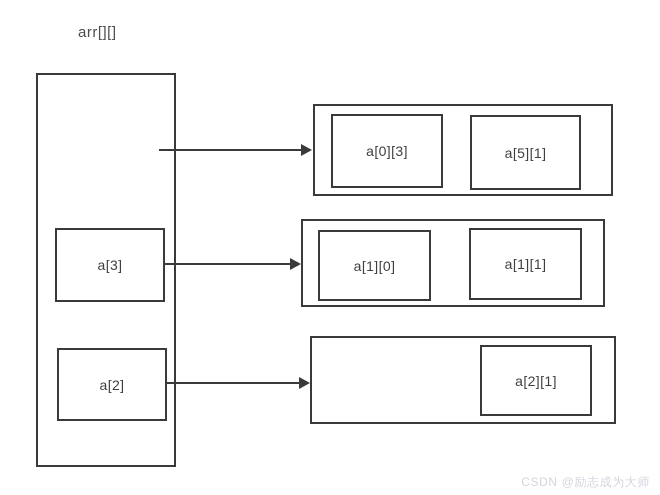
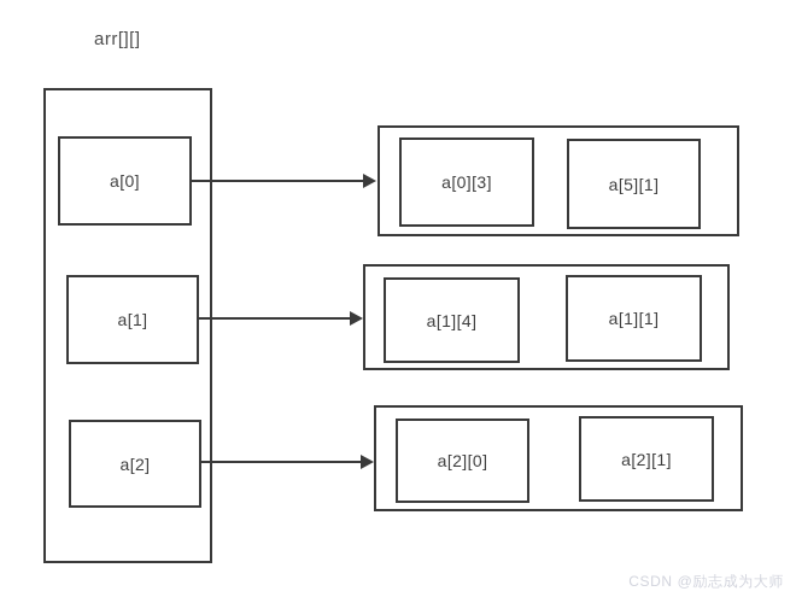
  arr[][]
+ a[0]
- a[3]
+ a[1]
  a[2]
  a[0][3]
  a[5][1]
- a[1][0]
+ a[1][4]
  a[1][1]
+ a[2][0]
  a[2][1]
  CSDN @励志成为大师
